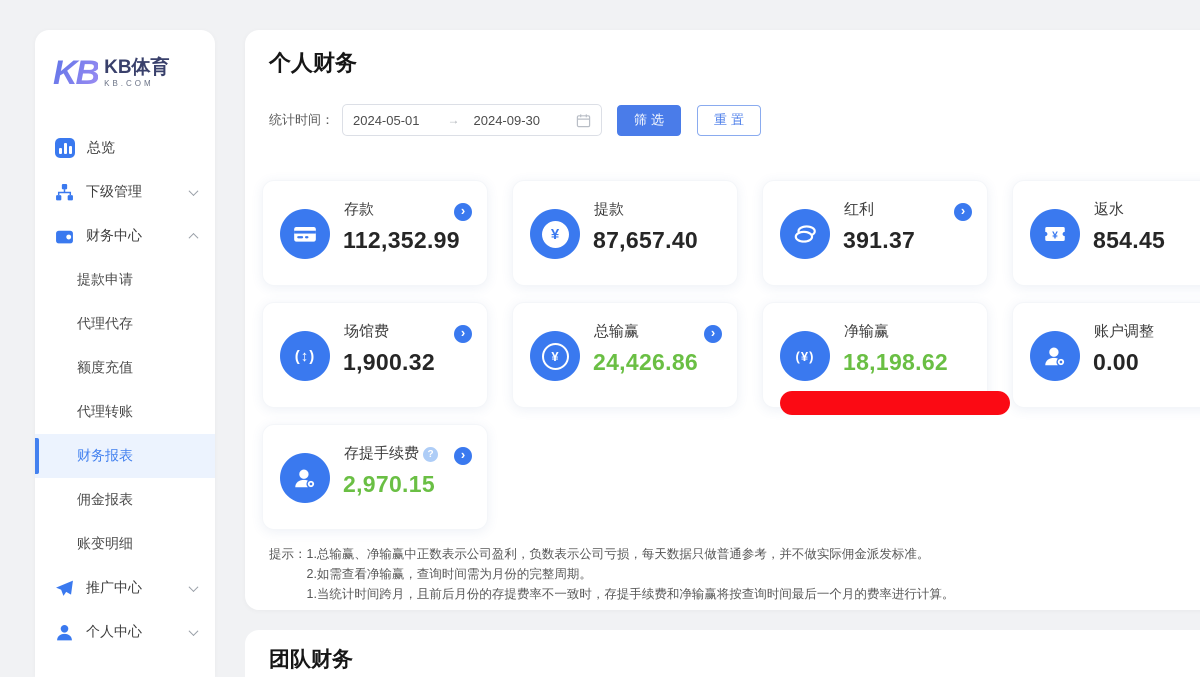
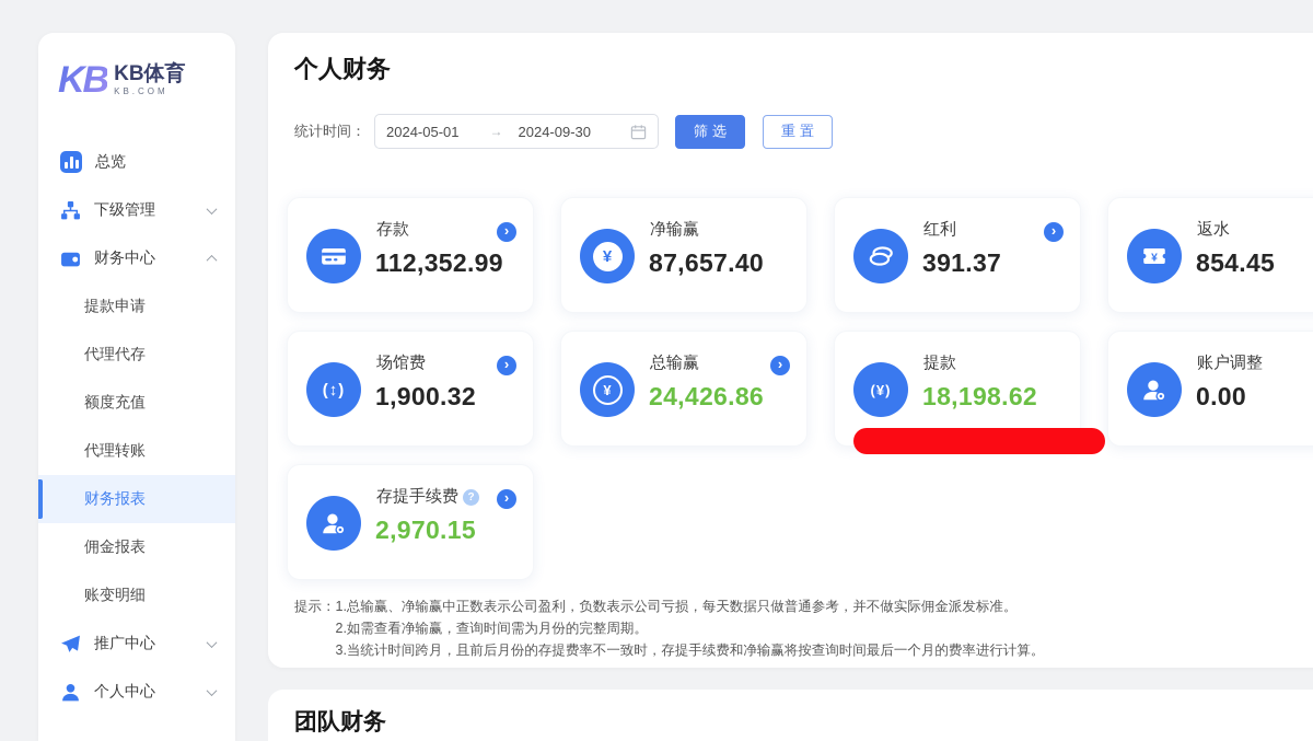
  KB
  KB体育
  KB.COM
  总览
  下级管理
  财务中心
  提款申请
  代理代存
  额度充值
  代理转账
  财务报表
  佣金报表
  账变明细
  推广中心
  个人中心
  个人财务
  统计时间：
  2024-05-01
  →
  2024-09-30
  筛选
  重置
  存款
  ›
  112,352.99
  ¥
- 提款
+ 净输赢
  87,657.40
  红利
  ›
  391.37
  ¥
  返水
  854.45
  (↕)
  场馆费
  ›
  1,900.32
  ¥
  总输赢
  ›
  24,426.86
  (¥)
- 净输赢
+ 提款
  18,198.62
  账户调整
  0.00
  存提手续费
  ?
  ›
  2,970.15
  提示：
  1.总输赢、净输赢中正数表示公司盈利，负数表示公司亏损，每天数据只做普通参考，并不做实际佣金派发标准。
  2.如需查看净输赢，查询时间需为月份的完整周期。
- 1.当统计时间跨月，且前后月份的存提费率不一致时，存提手续费和净输赢将按查询时间最后一个月的费率进行计算。
+ 3.当统计时间跨月，且前后月份的存提费率不一致时，存提手续费和净输赢将按查询时间最后一个月的费率进行计算。
  团队财务
